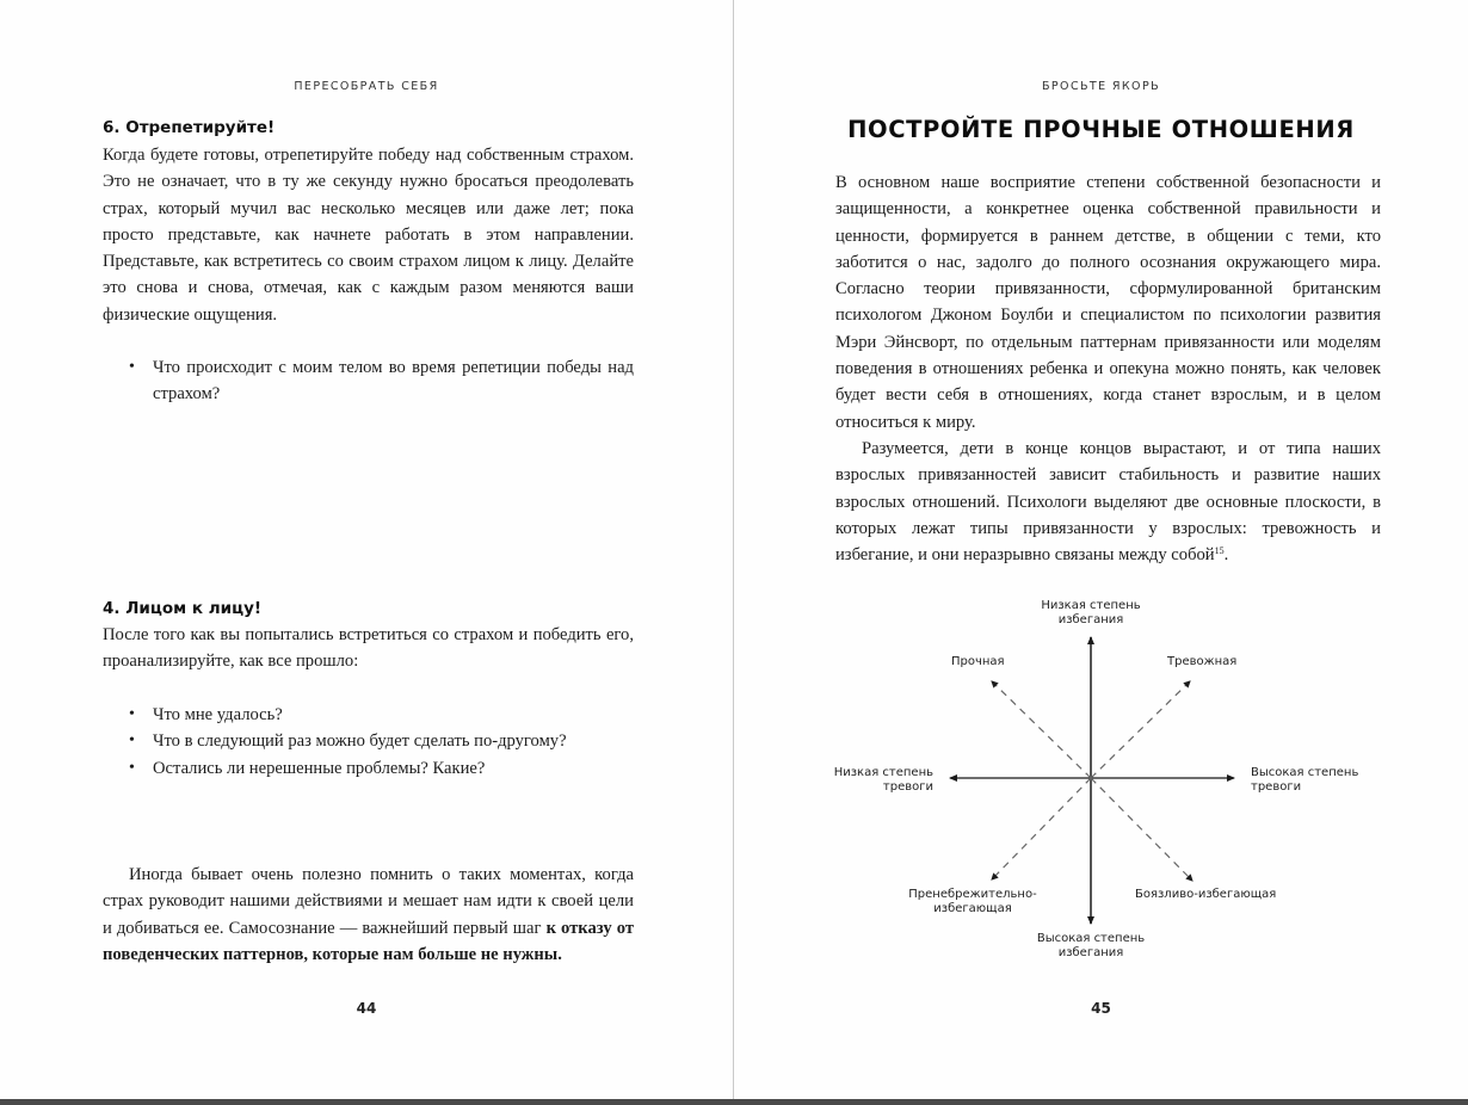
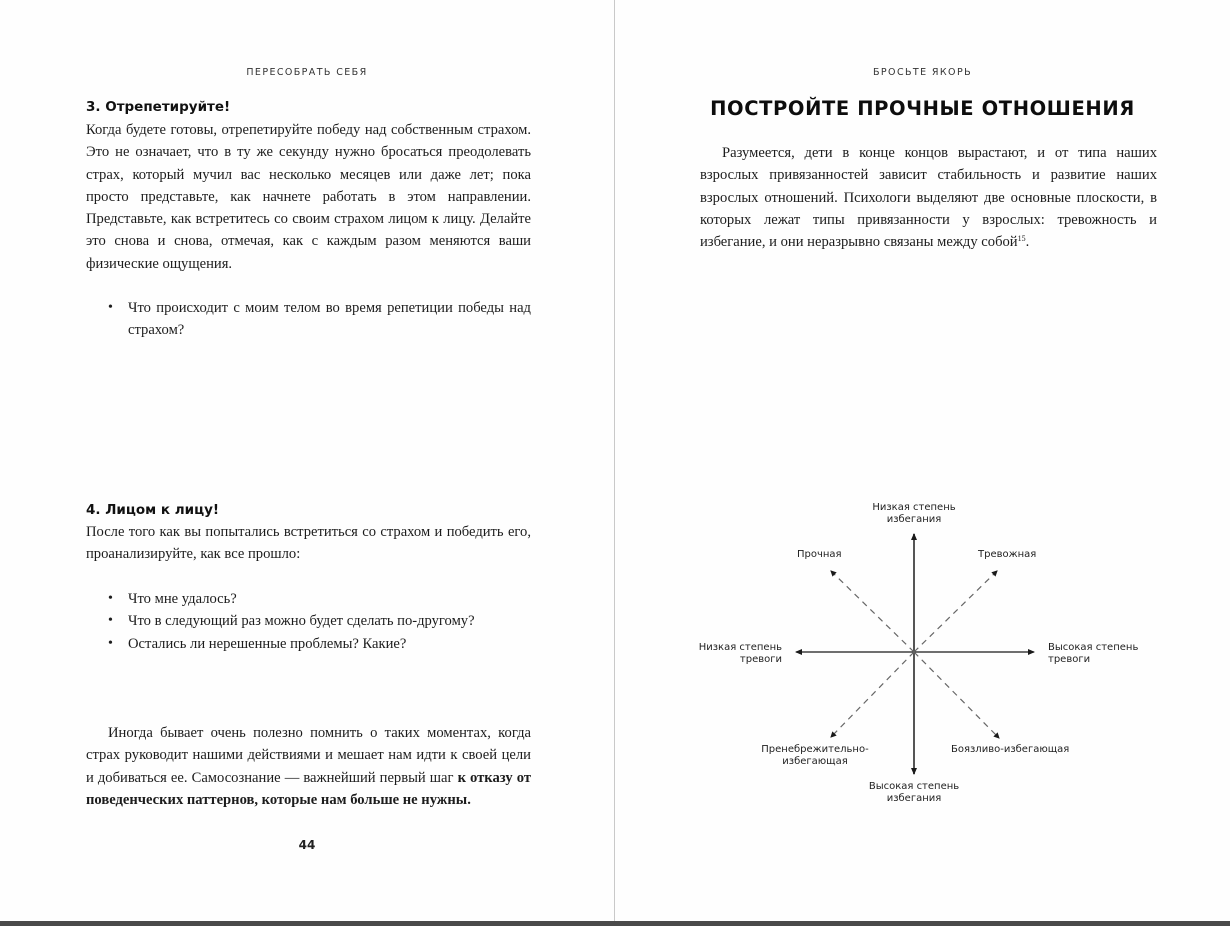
  ПЕРЕСОБРАТЬ СЕБЯ
- 6. Отрепетируйте!
+ 3. Отрепетируйте!
  Когда будете готовы, отрепетируйте победу над собственным страхом. Это не означает, что в ту же секунду нужно бросаться преодолевать страх, который мучил вас несколько месяцев или даже лет; пока просто представьте, как начнете работать в этом направлении. Представьте, как встретитесь со своим страхом лицом к лицу. Делайте это снова и снова, отмечая, как с каждым разом меняются ваши физические ощущения.
  Что происходит с моим телом во время репетиции победы над страхом?
  4. Лицом к лицу!
  После того как вы попытались встретиться со страхом и победить его, проанализируйте, как все прошло:
  Что мне удалось?
  Что в следующий раз можно будет сделать по-другому?
  Остались ли нерешенные проблемы? Какие?
  Иногда бывает очень полезно помнить о таких моментах, когда страх руководит нашими действиями и мешает нам идти к своей цели и добиваться ее. Самосознание — важнейший первый шаг к отказу от поведенческих паттернов, которые нам больше не нужны.
  44
  БРОСЬТЕ ЯКОРЬ
  ПОСТРОЙТЕ ПРОЧНЫЕ ОТНОШЕНИЯ
- В основном наше восприятие степени собственной безопасности и защищенности, а конкретнее оценка собственной правильности и ценности, формируется в раннем детстве, в общении с теми, кто заботится о нас, задолго до полного осознания окружающего мира. Согласно теории привязанности, сформулированной британским психологом Джоном Боулби и специалистом по психологии развития Мэри Эйнсворт, по отдельным паттернам привязанности или моделям поведения в отношениях ребенка и опекуна можно понять, как человек будет вести себя в отношениях, когда станет взрослым, и в целом относиться к миру.
  Разумеется, дети в конце концов вырастают, и от типа наших взрослых привязанностей зависит стабильность и развитие наших взрослых отношений. Психологи выделяют две основные плоскости, в которых лежат типы привязанности у взрослых: тревожность и избегание, и они неразрывно связаны между собой15.
  Низкая степень
  избегания
  Прочная
  Тревожная
  Низкая степень
  тревоги
  Высокая степень
  тревоги
  Пренебрежительно-
  избегающая
  Боязливо-избегающая
  Высокая степень
  избегания
- 45
